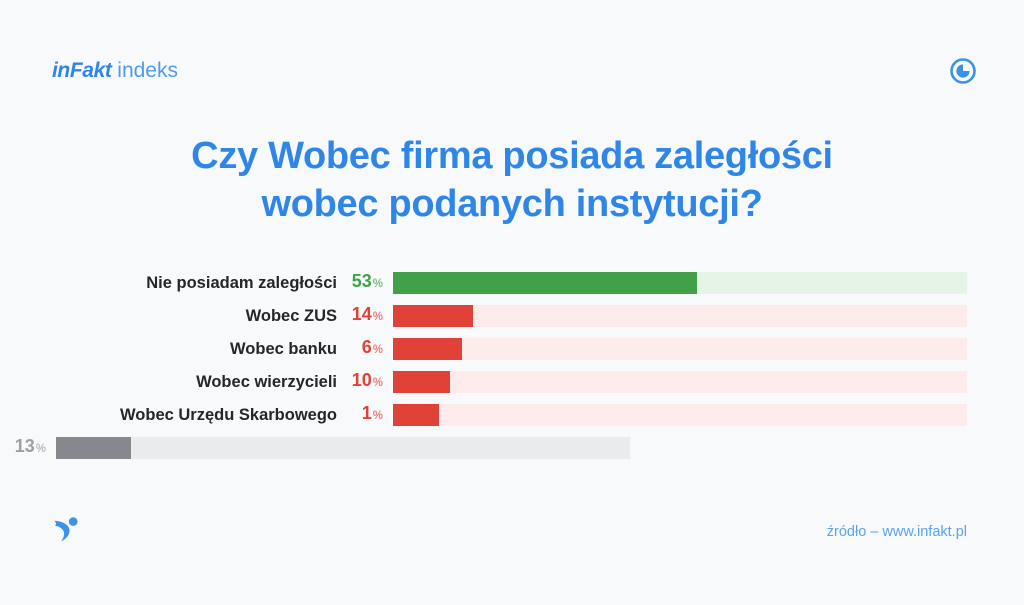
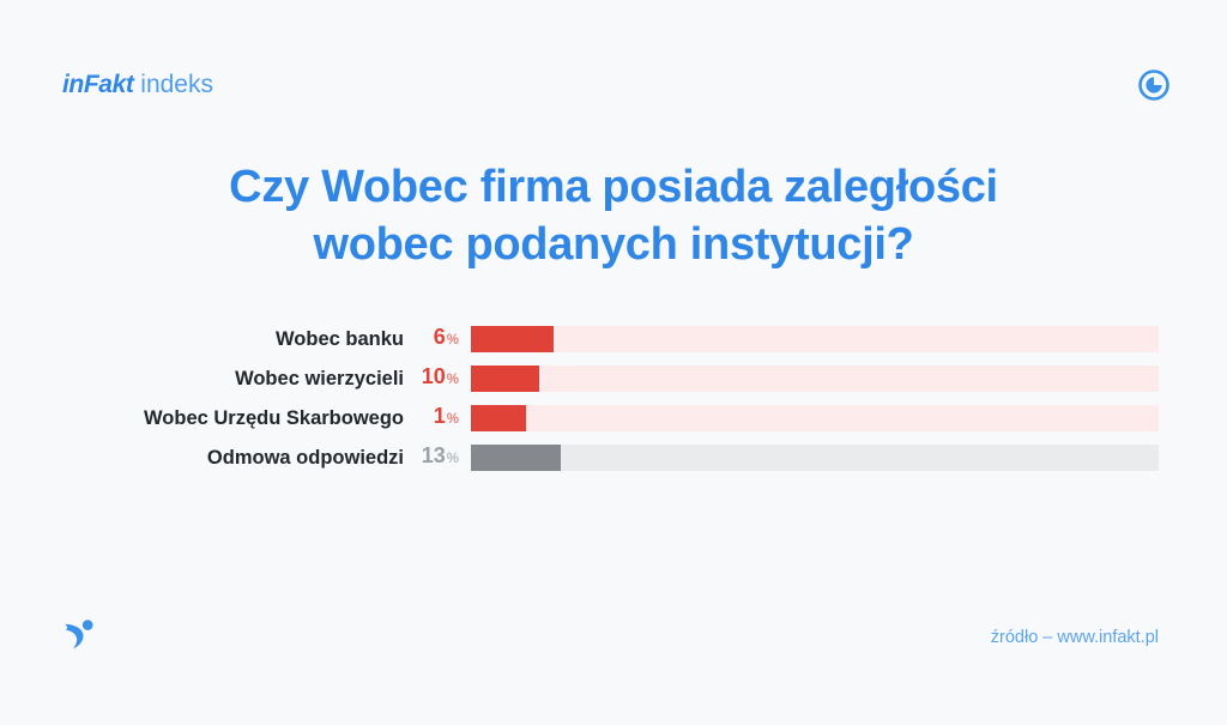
  inFakt indeks
  Czy Wobec firma posiada zaległości
  wobec podanych instytucji?
- Nie posiadam zaległości
- 53%
- Wobec ZUS
- 14%
  Wobec banku
  6%
  Wobec wierzycieli
  10%
  Wobec Urzędu Skarbowego
  1%
+ Odmowa odpowiedzi
  13%
  źródło – www.infakt.pl
